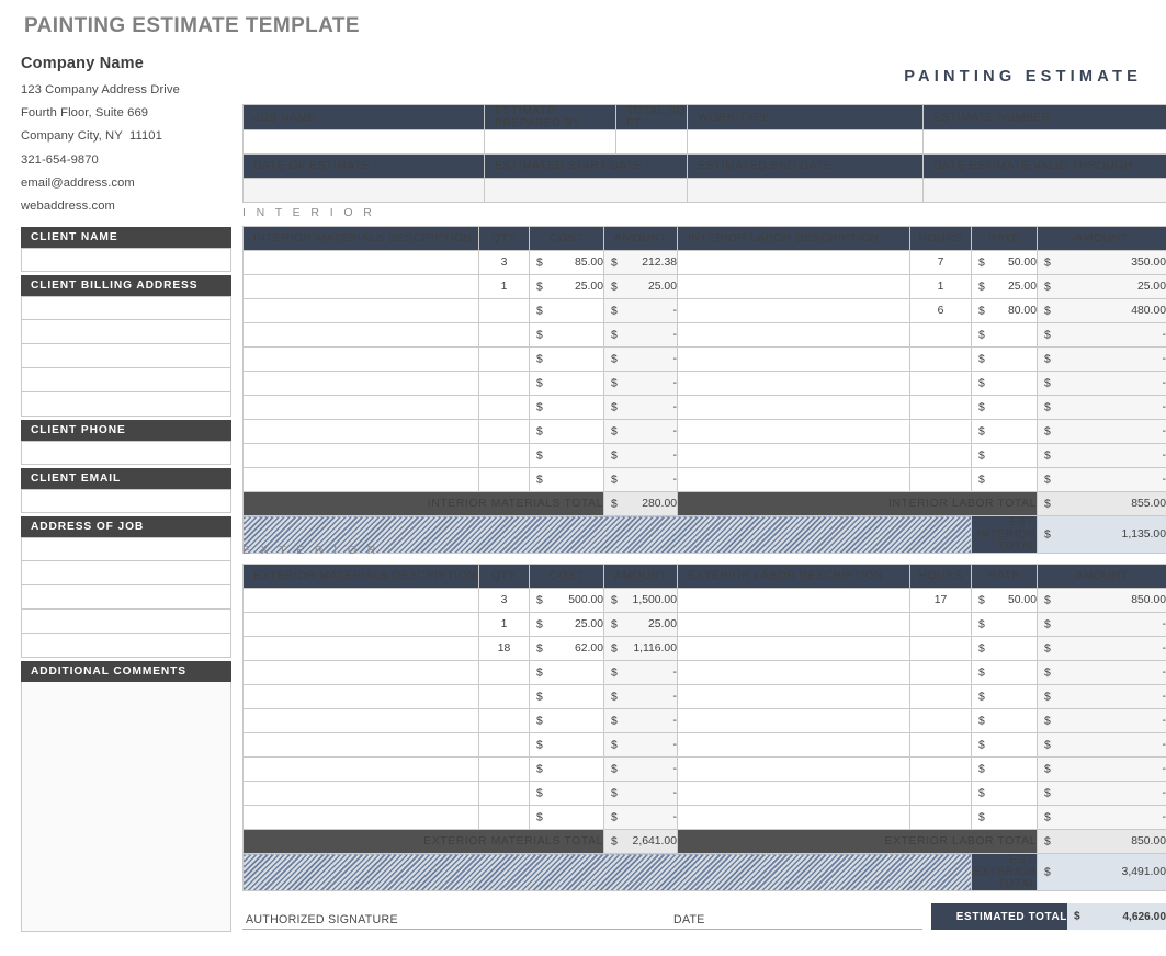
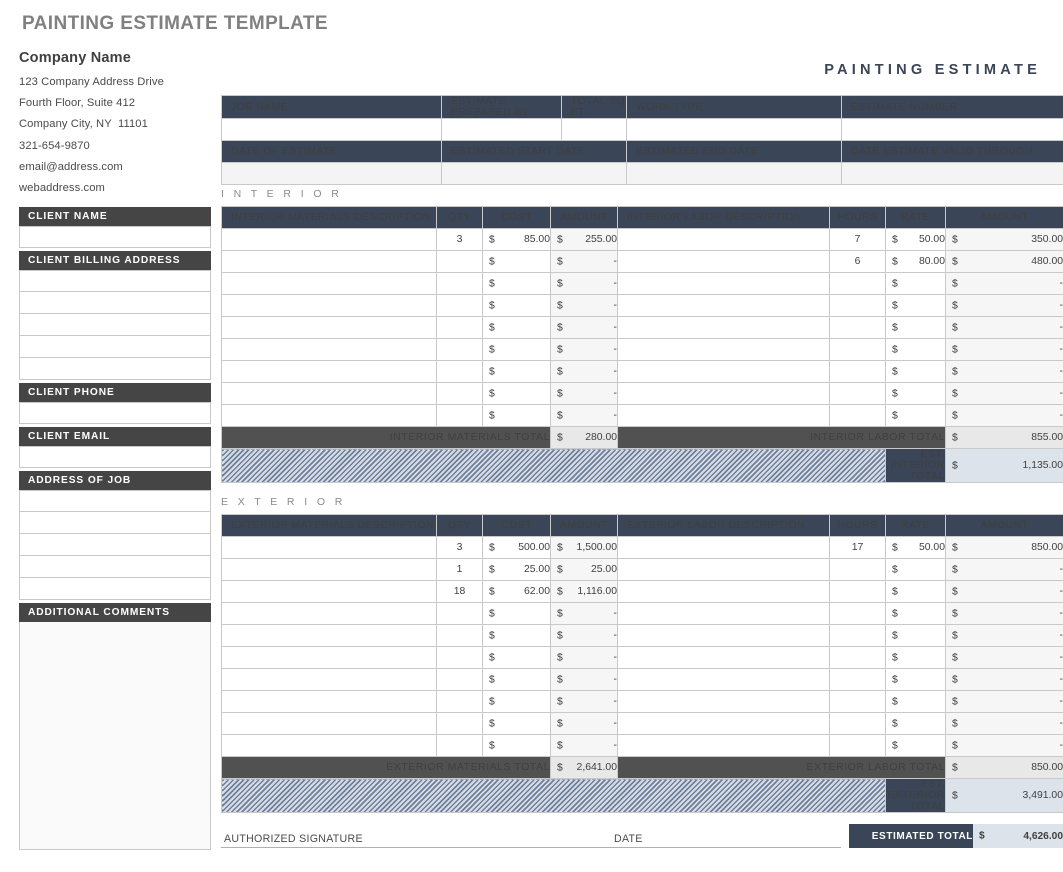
  PAINTING ESTIMATE TEMPLATE
  Company Name
  123 Company Address Drive
- Fourth Floor, Suite 669
+ Fourth Floor, Suite 412
  Company City, NY 11101
  321-654-9870
  email@address.com
  webaddress.com
  CLIENT NAME
  CLIENT BILLING ADDRESS
  CLIENT PHONE
  CLIENT EMAIL
  ADDRESS OF JOB
  ADDITIONAL COMMENTS
  PAINTING ESTIMATE
  JOB NAME	ESTIMATE PREPARED BY	TOTAL SQ FT		ESTIMATE NUMBER
  DATE OF ESTIMATE	ESTIMATED START DATE	ESTIMATED END DATE	DATE ESTIMATE VALID THROUGH
  I N T E R I O R
  INTERIOR MATERIALS DESCRIPTION			AMOUNT	INTERIOR LABOR DESCRIPTION	HOURS	RATE	AMOUNT
- 	3	$ 85.00	$ 212.38		7	$ 50.00	$ 350.00
+ 	3	$ 85.00	$ 255.00		7	$ 50.00	$ 350.00
- 	1	$ 25.00	$ 25.00		1	$ 25.00	$ 25.00
  		$	$ -		6	$ 80.00	$ 480.00
  		$	$ -			$	$ -
  		$	$ -			$	$ -
  		$	$ -			$	$ -
  		$	$ -			$	$ -
  		$	$ -			$	$ -
  		$	$ -			$	$ -
  		$	$ -			$	$ -
  INTERIOR MATERIALS TOTAL	$ 280.00	INTERIOR LABOR TOTAL	$ 855.00
  	EST. INTERIOR TOTAL	$ 1,135.00
  E X T E R I O R
  EXTERIOR MATERIALS DESCRIPTION			AMOUNT	EXTERIOR LABOR DESCRIPTION	HOURS	RATE	AMOUNT
  	3	$ 500.00	$ 1,500.00		17	$ 50.00	$ 850.00
  	1	$ 25.00	$ 25.00			$	$ -
  	18	$ 62.00	$ 1,116.00			$	$ -
  		$	$ -			$	$ -
  		$	$ -			$	$ -
  		$	$ -			$	$ -
  		$	$ -			$	$ -
  		$	$ -			$	$ -
  		$	$ -			$	$ -
  		$	$ -			$	$ -
  EXTERIOR MATERIALS TOTAL	$ 2,641.00	EXTERIOR LABOR TOTAL	$ 850.00
  	EST. EXTERIOR TOTAL	$ 3,491.00
  AUTHORIZED SIGNATURE
  DATE
  ESTIMATED TOTAL	$ 4,626.00
